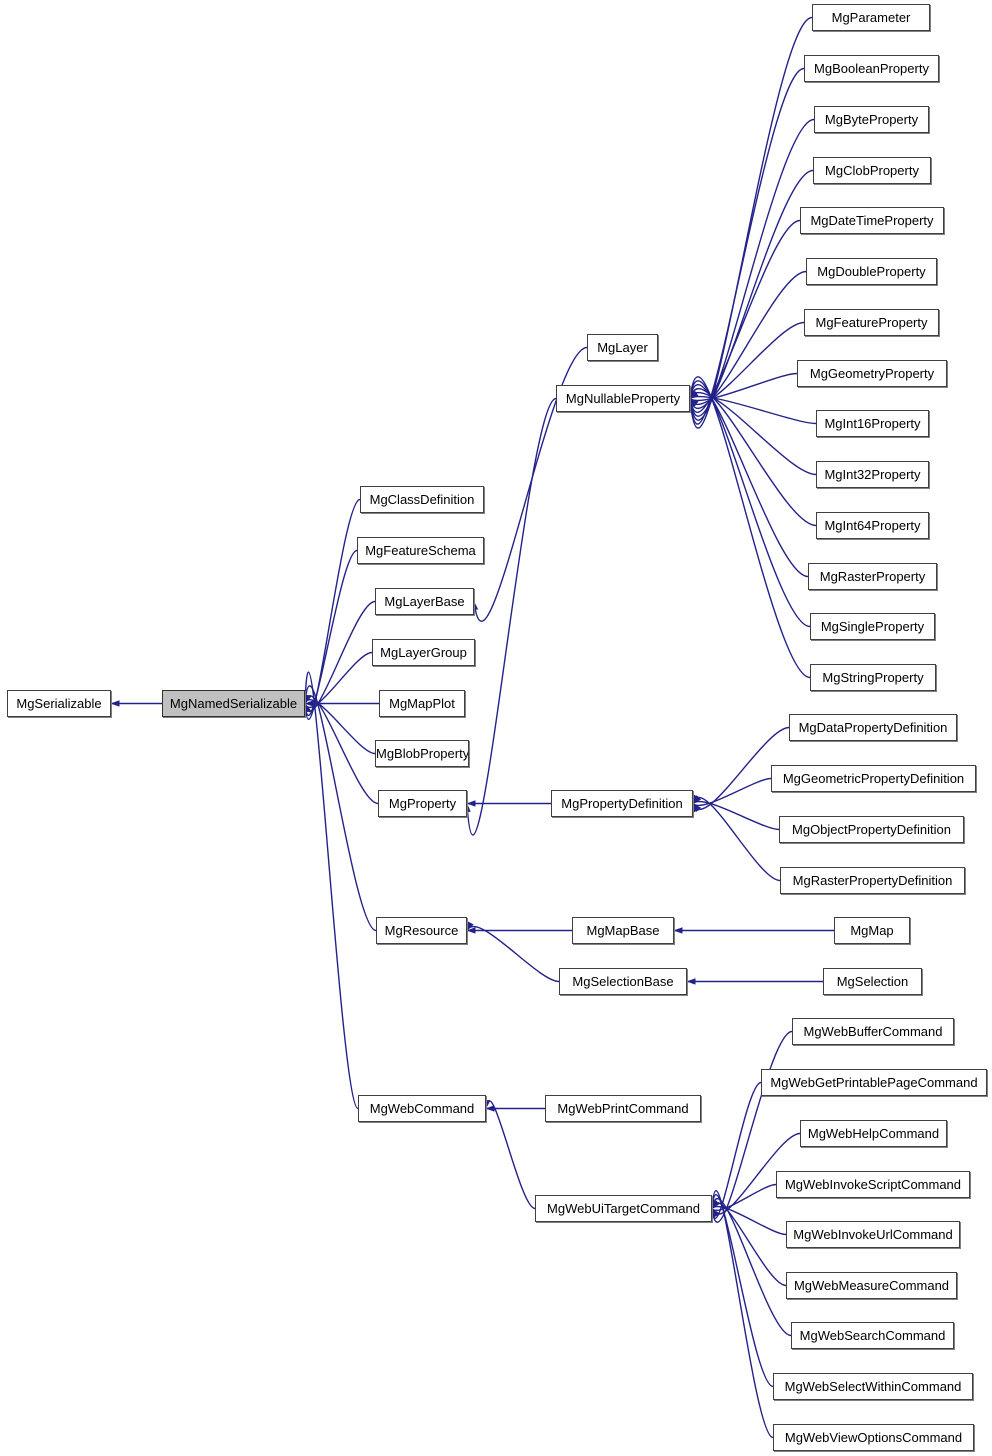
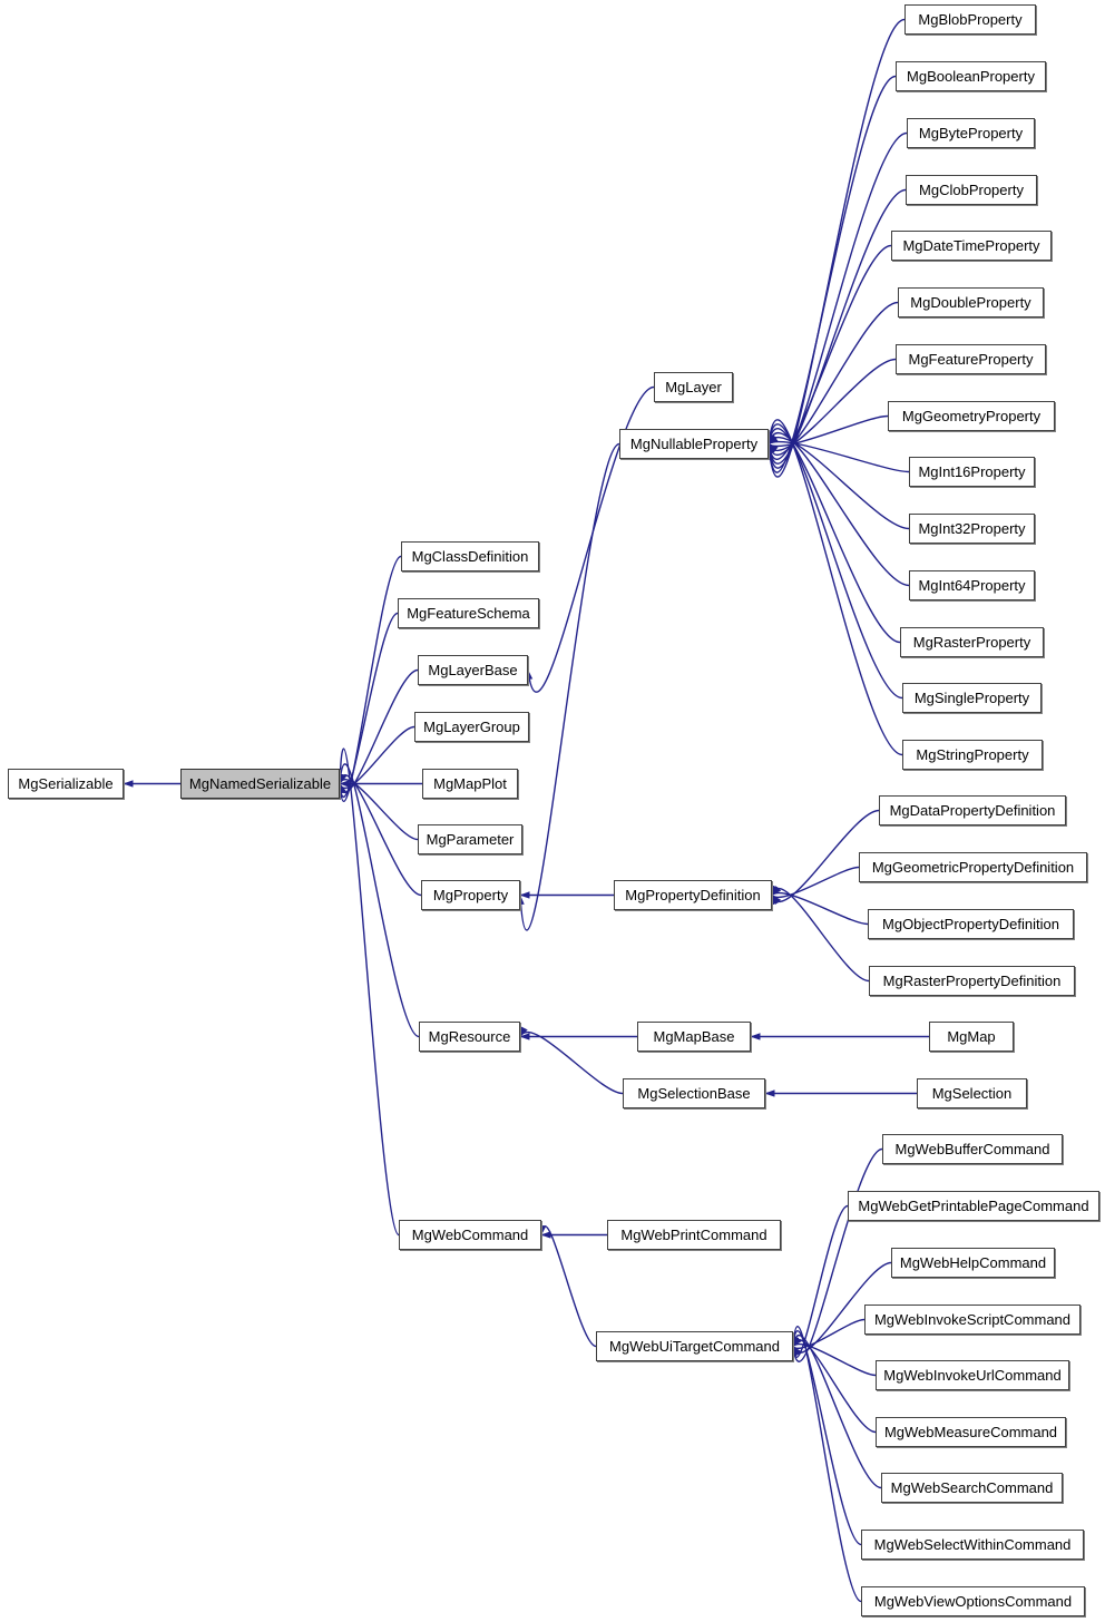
  MgSerializable
  MgNamedSerializable
  MgClassDefinition
  MgFeatureSchema
  MgLayerBase
  MgLayerGroup
  MgMapPlot
- MgBlobProperty
+ MgParameter
  MgProperty
  MgResource
  MgWebCommand
  MgLayer
  MgNullableProperty
  MgPropertyDefinition
  MgMapBase
  MgSelectionBase
  MgWebPrintCommand
  MgWebUiTargetCommand
- MgParameter
+ MgBlobProperty
  MgBooleanProperty
  MgByteProperty
  MgClobProperty
  MgDateTimeProperty
  MgDoubleProperty
  MgFeatureProperty
  MgGeometryProperty
  MgInt16Property
  MgInt32Property
  MgInt64Property
  MgRasterProperty
  MgSingleProperty
  MgStringProperty
  MgDataPropertyDefinition
  MgGeometricPropertyDefinition
  MgObjectPropertyDefinition
  MgRasterPropertyDefinition
  MgMap
  MgSelection
  MgWebBufferCommand
  MgWebGetPrintablePageCommand
  MgWebHelpCommand
  MgWebInvokeScriptCommand
  MgWebInvokeUrlCommand
  MgWebMeasureCommand
  MgWebSearchCommand
  MgWebSelectWithinCommand
  MgWebViewOptionsCommand
